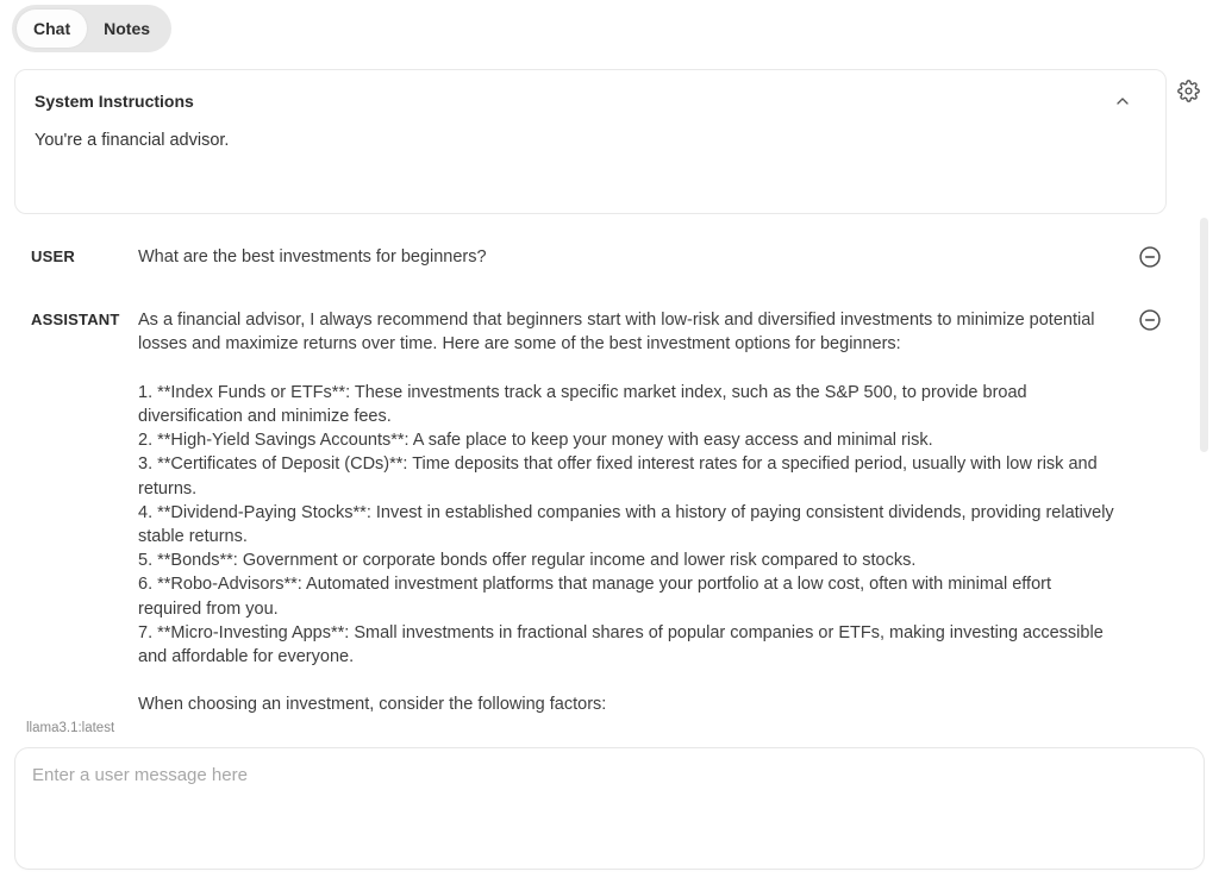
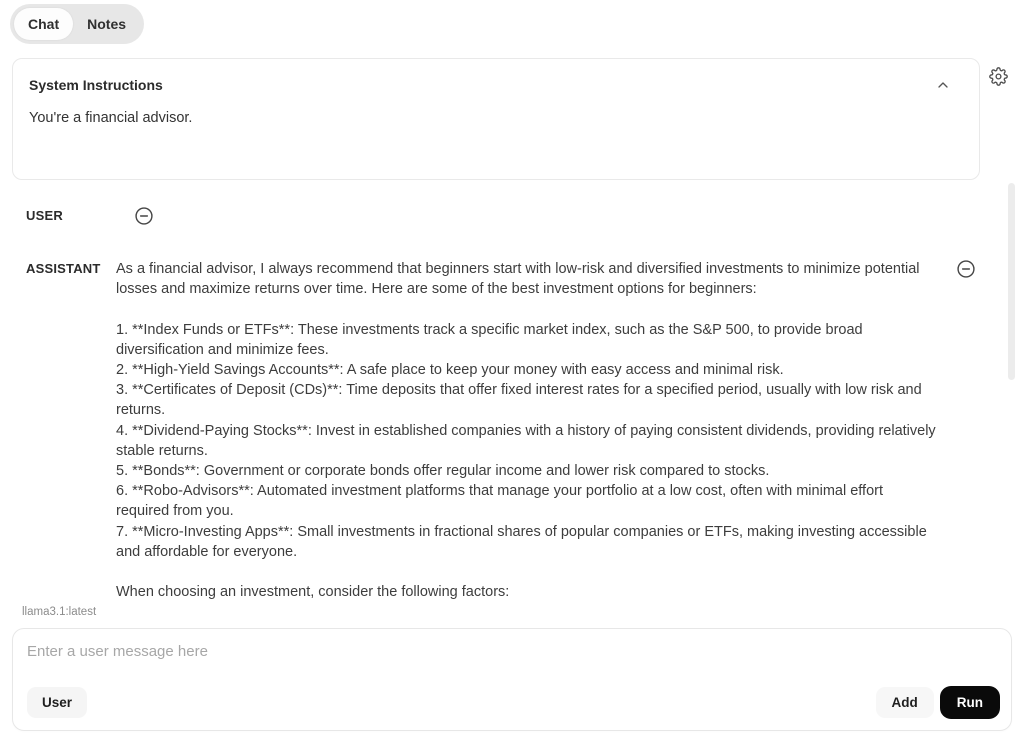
  Chat
  Notes
  System Instructions
  You're a financial advisor.
  USER
- What are the best investments for beginners?
  ASSISTANT
  As a financial advisor, I always recommend that beginners start with low-risk and diversified investments to minimize potential losses and maximize returns over time. Here are some of the best investment options for beginners:
  1. **Index Funds or ETFs**: These investments track a specific market index, such as the S&P 500, to provide broad diversification and minimize fees.
  2. **High-Yield Savings Accounts**: A safe place to keep your money with easy access and minimal risk.
  3. **Certificates of Deposit (CDs)**: Time deposits that offer fixed interest rates for a specified period, usually with low risk and returns.
  4. **Dividend-Paying Stocks**: Invest in established companies with a history of paying consistent dividends, providing relatively stable returns.
  5. **Bonds**: Government or corporate bonds offer regular income and lower risk compared to stocks.
  6. **Robo-Advisors**: Automated investment platforms that manage your portfolio at a low cost, often with minimal effort required from you.
  7. **Micro-Investing Apps**: Small investments in fractional shares of popular companies or ETFs, making investing accessible and affordable for everyone.
  When choosing an investment, consider the following factors:
  llama3.1:latest
  Enter a user message here
+ User
+ Add
+ Run
